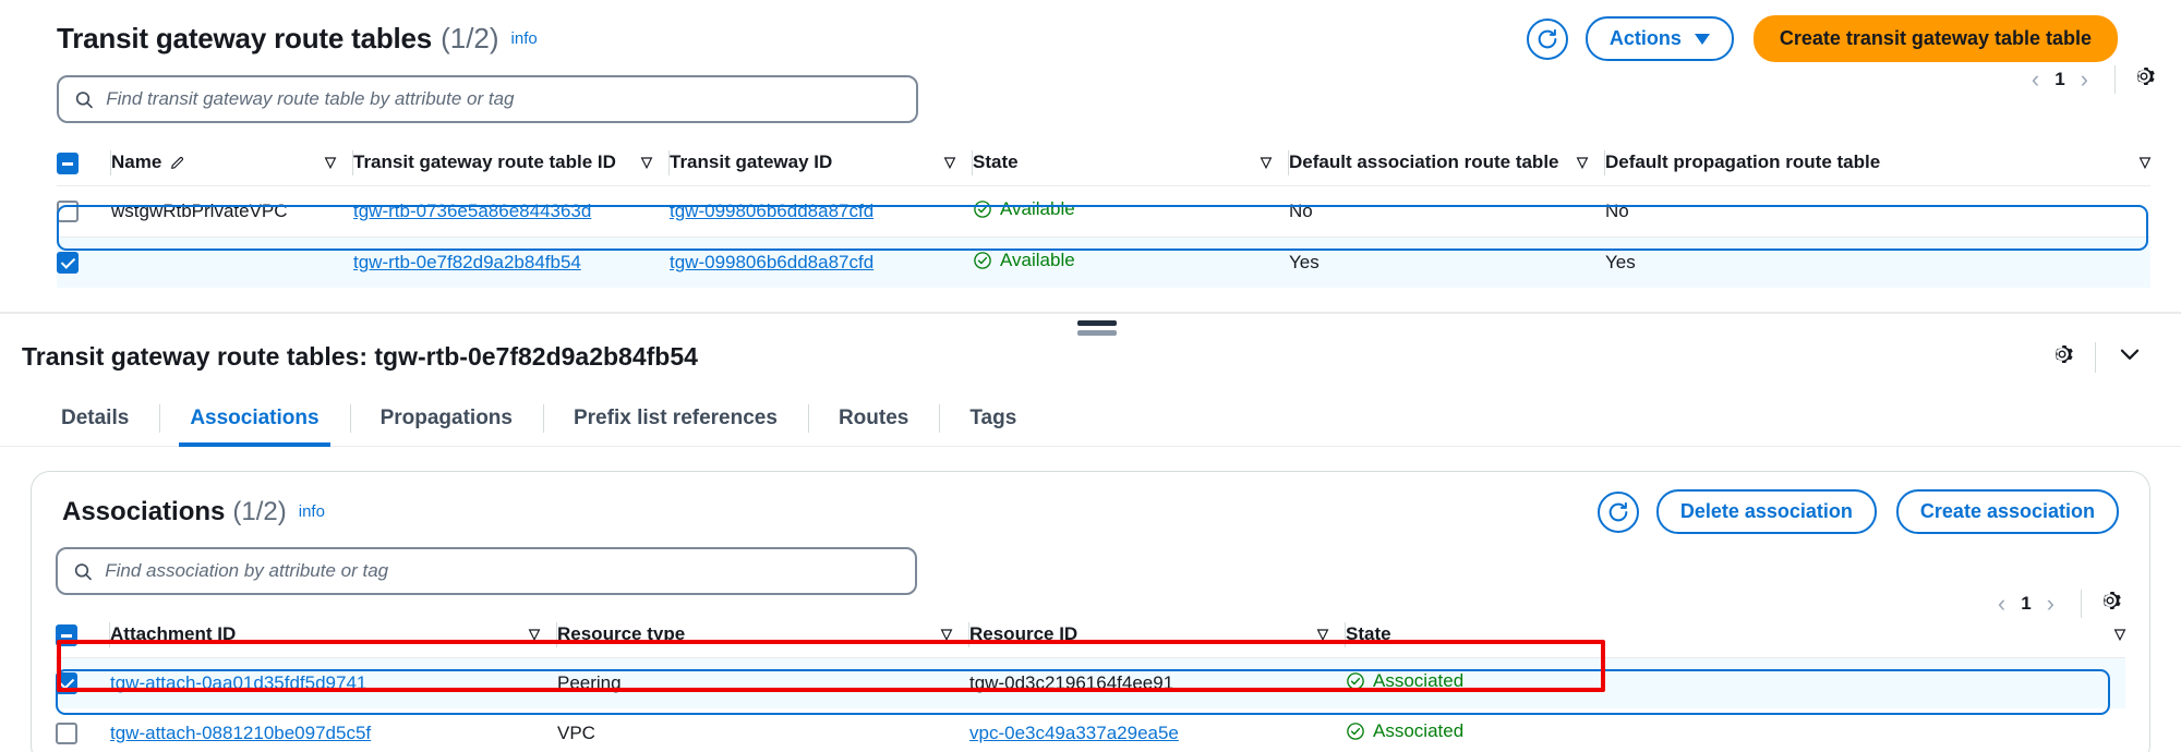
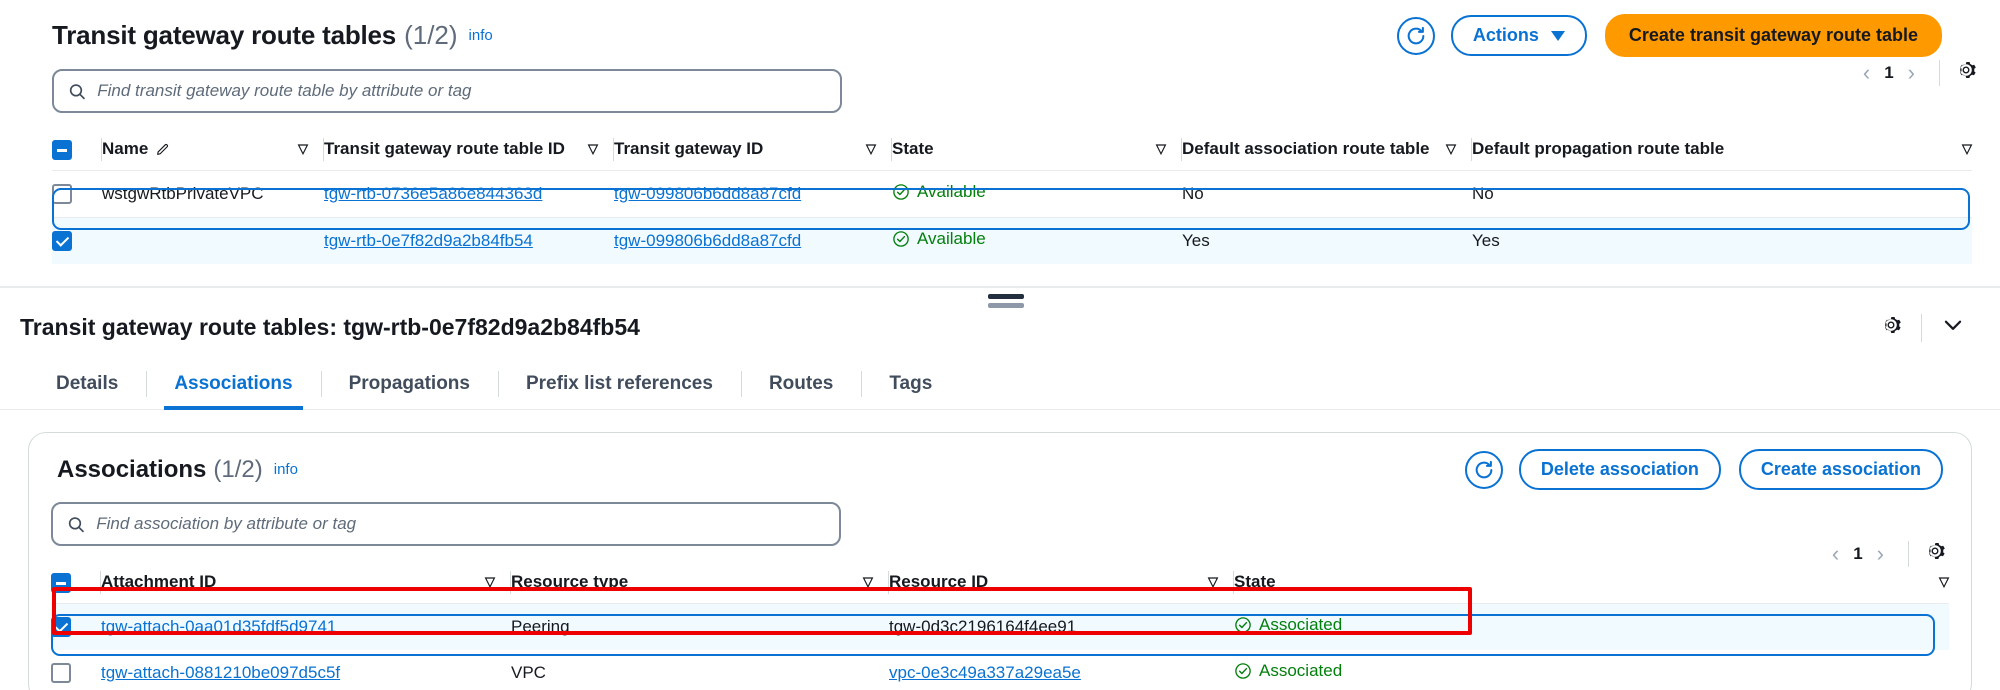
  Transit gateway route tables
  (1/2)
  info
  Actions
- Create transit gateway table table
+ Create transit gateway route table
  Find transit gateway route table by attribute or tag
  ‹
  1
  ›
  	Name ▽	Transit gateway route table ID ▽	Transit gateway ID ▽	State ▽	Default association route table ▽	Default propagation route table ▽
  	wstgwRtbPrivateVPC	tgw-rtb-0736e5a86e844363d	tgw-099806b6dd8a87cfd	Available	No	No
  		tgw-rtb-0e7f82d9a2b84fb54	tgw-099806b6dd8a87cfd	Available	Yes	Yes
  Transit gateway route tables: tgw-rtb-0e7f82d9a2b84fb54
  Details
  Associations
  Propagations
  Prefix list references
  Routes
  Tags
  Associations
  (1/2)
  info
  Delete association
  Create association
  Find association by attribute or tag
  ‹
  1
  ›
  	Attachment ID ▽	Resource type ▽	Resource ID ▽	State ▽
  	tgw-attach-0aa01d35fdf5d9741	Peering	tgw-0d3c2196164f4ee91	Associated
  	tgw-attach-0881210be097d5c5f	VPC	vpc-0e3c49a337a29ea5e	Associated
